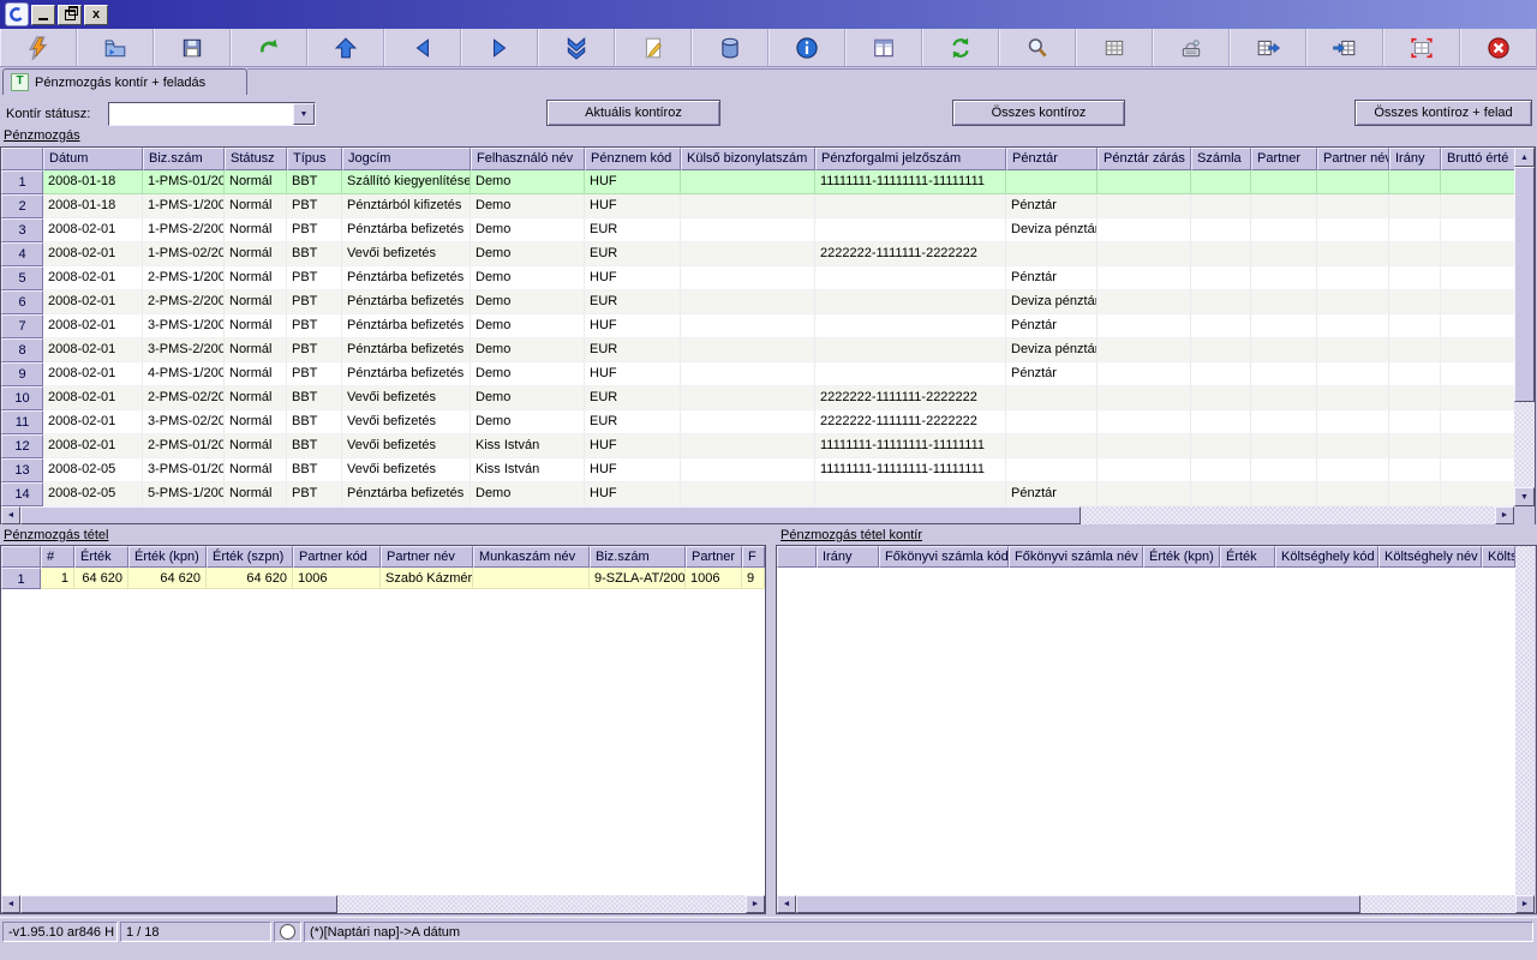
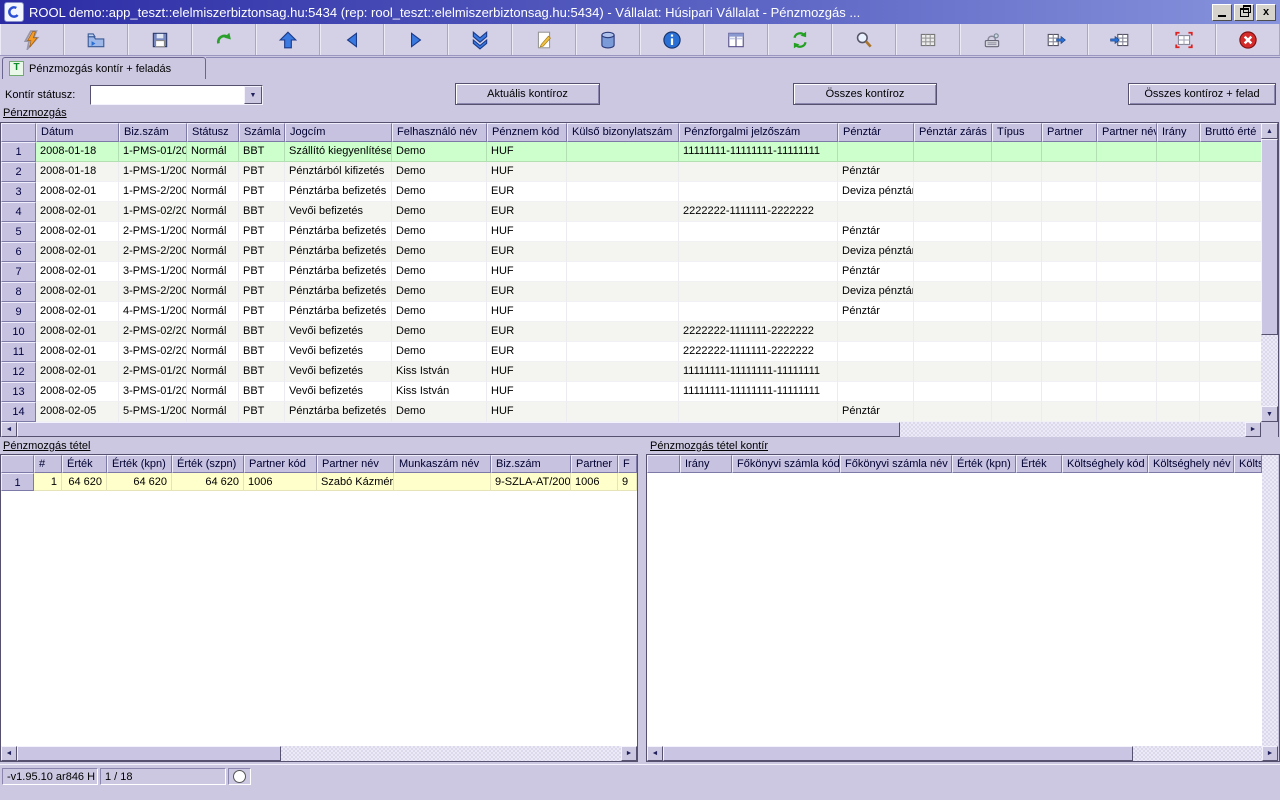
+ ROOL demo::app_teszt::elelmiszerbiztonsag.hu:5434 (rep: rool_teszt::elelmiszerbiztonsag.hu:5434) - Vállalat: Húsipari Vállalat - Pénzmozgás ...
  x
  T
  Pénzmozgás kontír + feladás
  Kontír státusz:
  Aktuális kontíroz
  Összes kontíroz
  Összes kontíroz + felad
  Pénzmozgás
  Dátum
  Biz.szám
  Státusz
- Típus
+ Számla
  Jogcím
  Felhasználó név
  Pénznem kód
  Külső bizonylatszám
  Pénzforgalmi jelzőszám
  Pénztár
  Pénztár zárás
- Számla
+ Típus
  Partner
  Partner név
  Irány
  Bruttó érté
  1
  2008-01-18
  1-PMS-01/20
  Normál
  BBT
  Szállító kiegyenlítése
  Demo
  HUF
  11111111-11111111-11111111
  2
  2008-01-18
  1-PMS-1/200
  Normál
  PBT
  Pénztárból kifizetés
  Demo
  HUF
  Pénztár
  3
  2008-02-01
  1-PMS-2/200
  Normál
  PBT
  Pénztárba befizetés
  Demo
  EUR
  Deviza pénztár
  4
  2008-02-01
  1-PMS-02/20
  Normál
  BBT
  Vevői befizetés
  Demo
  EUR
  2222222-1111111-2222222
  5
  2008-02-01
  2-PMS-1/200
  Normál
  PBT
  Pénztárba befizetés
  Demo
  HUF
  Pénztár
  6
  2008-02-01
  2-PMS-2/200
  Normál
  PBT
  Pénztárba befizetés
  Demo
  EUR
  Deviza pénztár
  7
  2008-02-01
  3-PMS-1/200
  Normál
  PBT
  Pénztárba befizetés
  Demo
  HUF
  Pénztár
  8
  2008-02-01
  3-PMS-2/200
  Normál
  PBT
  Pénztárba befizetés
  Demo
  EUR
  Deviza pénztár
  9
  2008-02-01
  4-PMS-1/200
  Normál
  PBT
  Pénztárba befizetés
  Demo
  HUF
  Pénztár
  10
  2008-02-01
  2-PMS-02/20
  Normál
  BBT
  Vevői befizetés
  Demo
  EUR
  2222222-1111111-2222222
  11
  2008-02-01
  3-PMS-02/20
  Normál
  BBT
  Vevői befizetés
  Demo
  EUR
  2222222-1111111-2222222
  12
  2008-02-01
  2-PMS-01/20
  Normál
  BBT
  Vevői befizetés
  Kiss István
  HUF
  11111111-11111111-11111111
  13
  2008-02-05
  3-PMS-01/20
  Normál
  BBT
  Vevői befizetés
  Kiss István
  HUF
  11111111-11111111-11111111
  14
  2008-02-05
  5-PMS-1/200
  Normál
  PBT
  Pénztárba befizetés
  Demo
  HUF
  Pénztár
  Pénzmozgás tétel
  #
  Érték
  Érték (kpn)
  Érték (szpn)
  Partner kód
  Partner név
  Munkaszám név
  Biz.szám
  Partner
  F
  1
  1
  64 620
  64 620
  64 620
  1006
  Szabó Kázmér
  9-SZLA-AT/200
  1006
  9
  Pénzmozgás tétel kontír
  Irány
  Főkönyvi számla kód
  Főkönyvi számla név
  Érték (kpn)
  Érték
  Költséghely kód
  Költséghely név
  Költs
  -v1.95.10 ar846 H
  1 / 18
- (*)[Naptári nap]->A dátum
